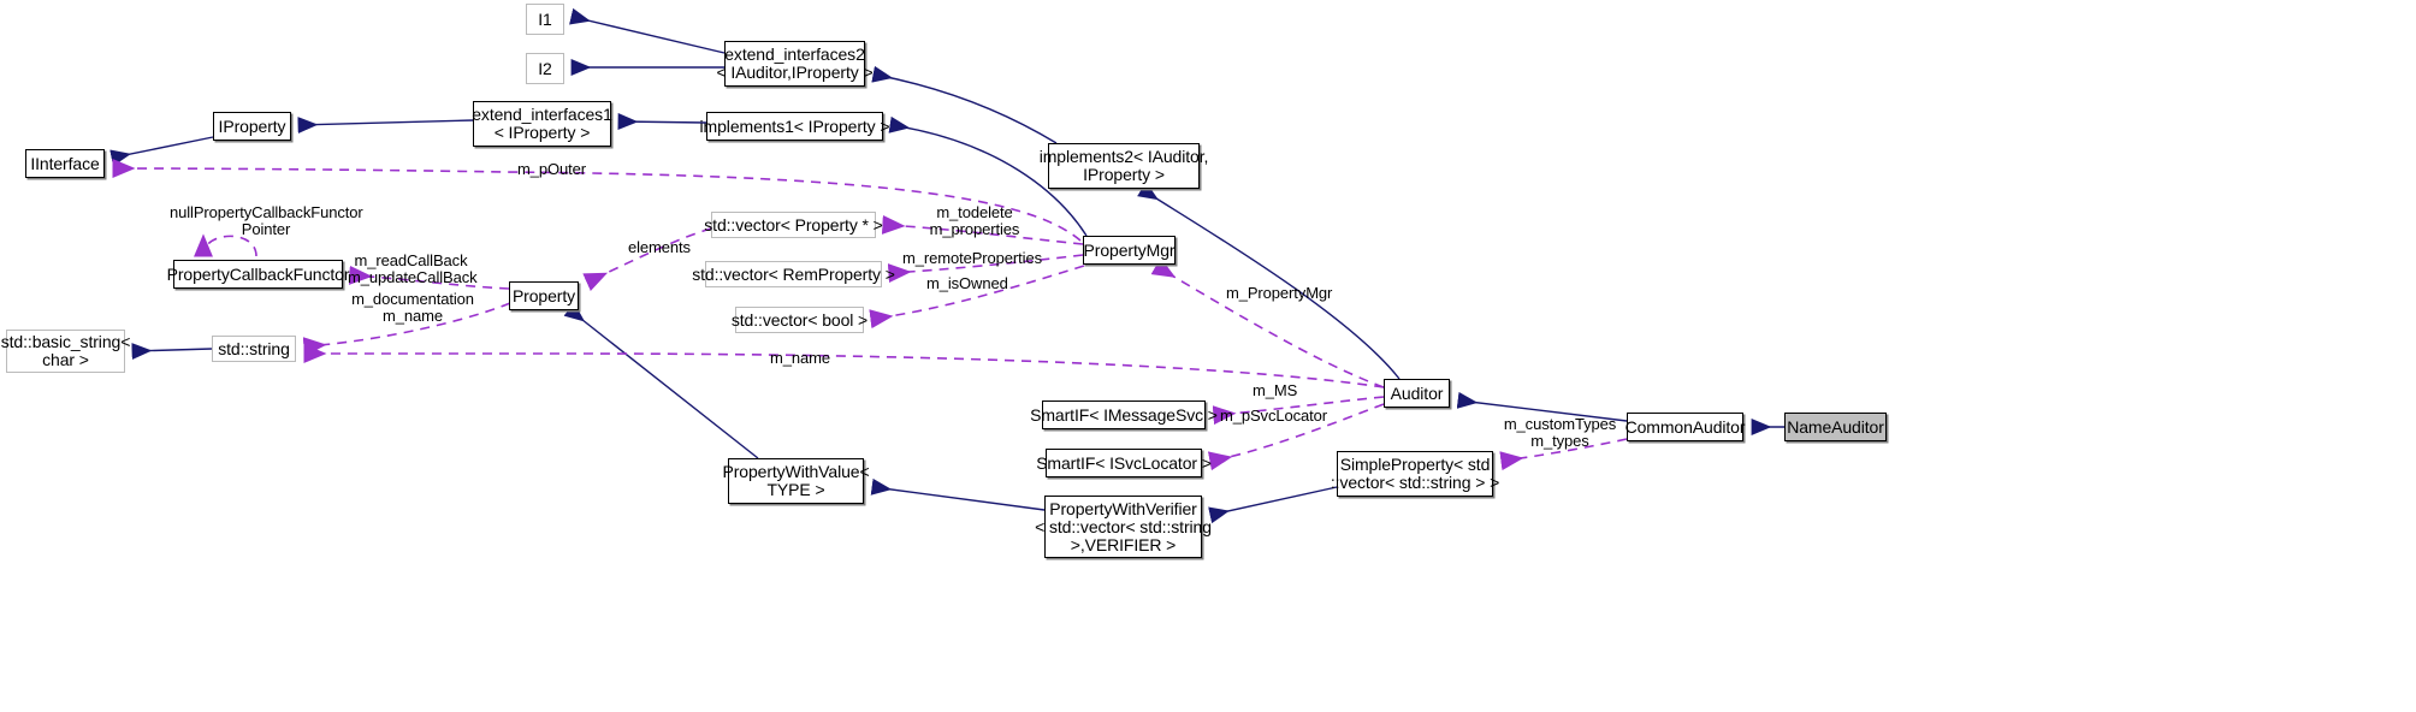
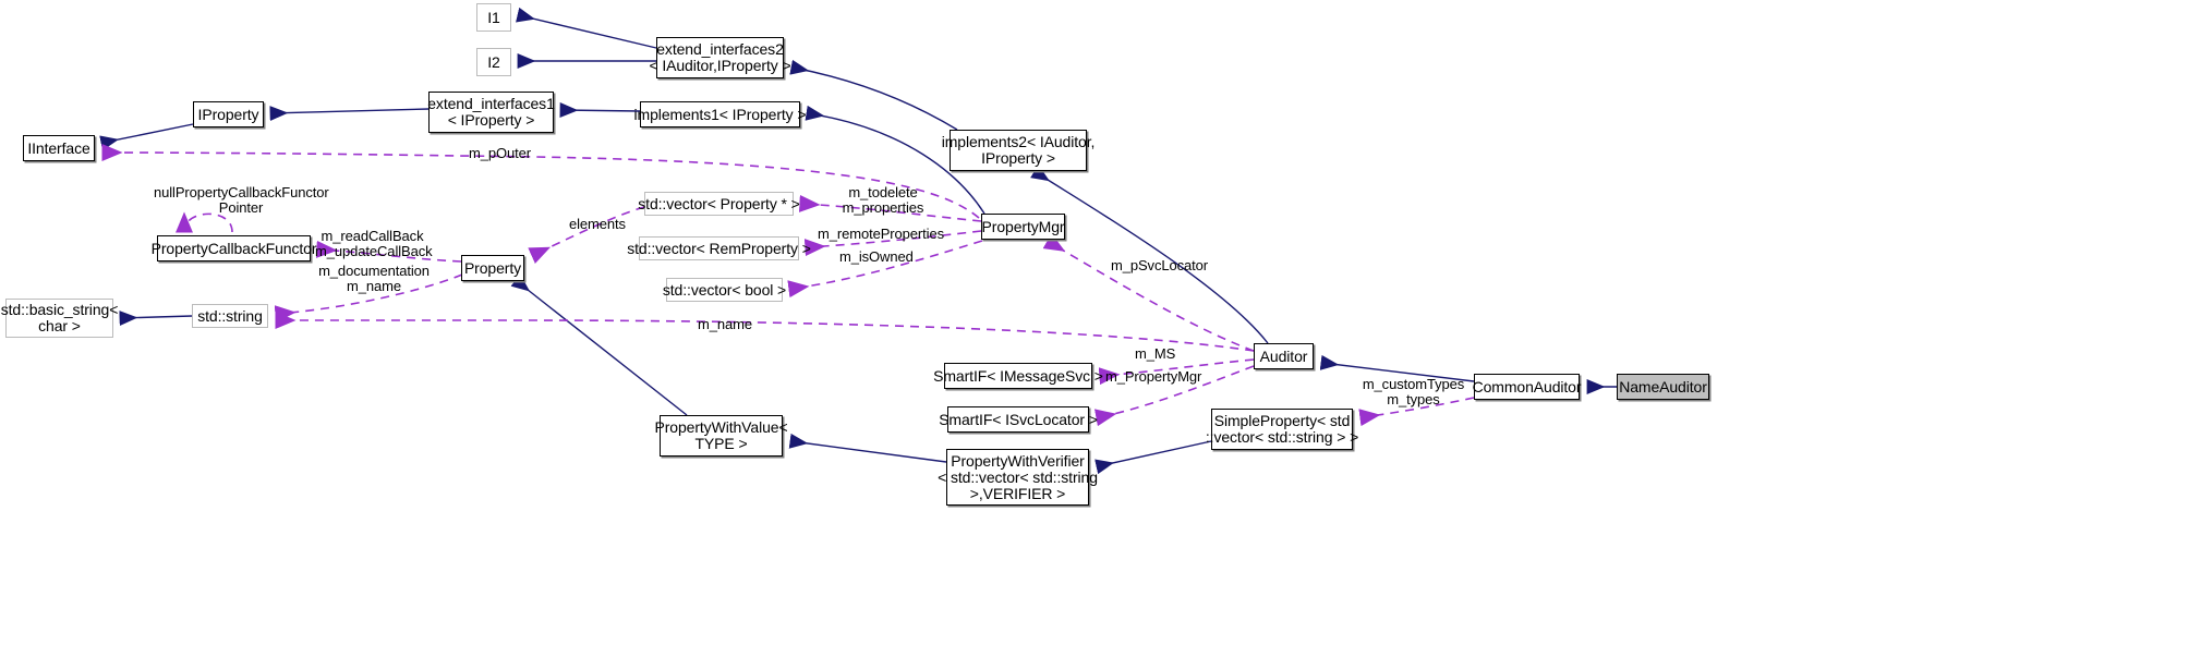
  I1
  I2
  extend_interfaces2
  < IAuditor,IProperty >
  IProperty
  extend_interfaces1
  < IProperty >
  implements1< IProperty >
  implements2< IAuditor,
  IProperty >
  IInterface
  PropertyCallbackFuncto
  std::vector< Property * >
  std::vector< RemProperty >
  std::vector< bool >
  PropertyMgr
  Property
  std::basic_string<
  char >
  std::string
  Auditor
  CommonAuditor
  NameAuditor
  SmartIF< IMessageSvc >
  SmartIF< ISvcLocator >
  PropertyWithValue<
  TYPE >
  SimpleProperty< std
  ::vector< std::string > >
  PropertyWithVerifier
  < std::vector< std::string
  >,VERIFIER >
  m_pOuter
  nullPropertyCallbackFunctor
  Pointer
  m_readCallBack
  m_updateCallBack
  m_documentation
  m_name
  elements
  m_todelete
  m_properties
  m_remoteProperties
  m_isOwned
  m_name
- m_PropertyMgr
+ m_pSvcLocator
  m_MS
- m_pSvcLocator
+ m_PropertyMgr
  m_customTypes
  m_types
